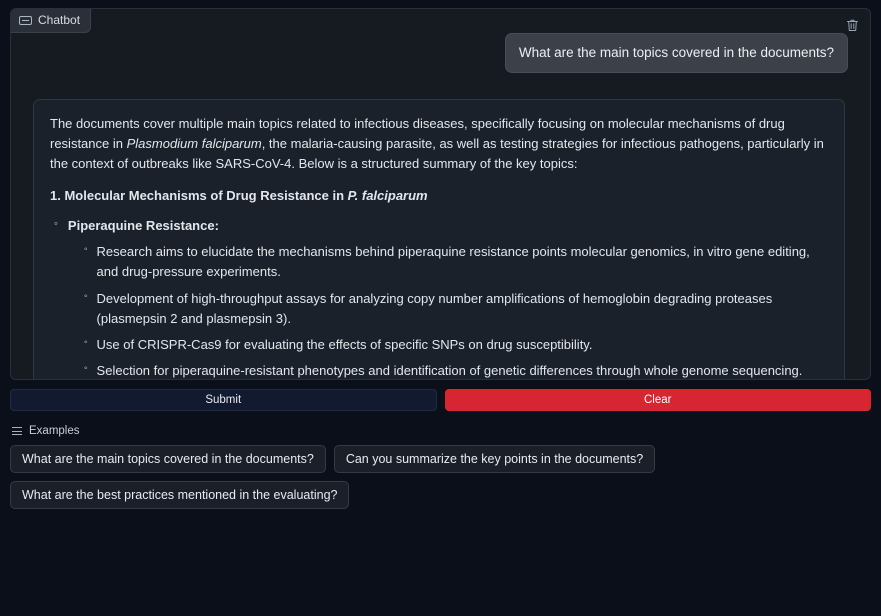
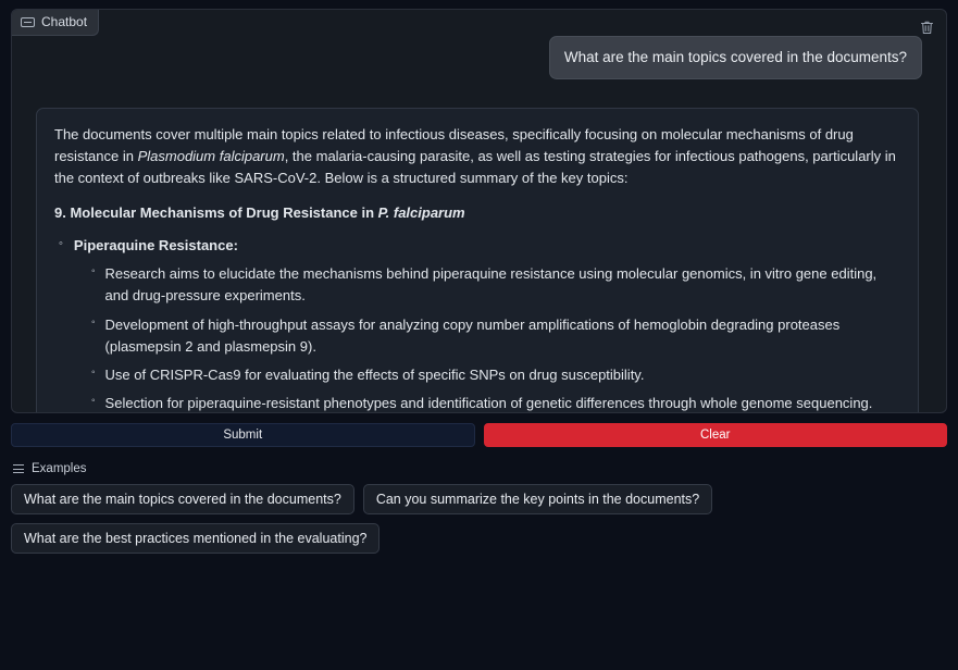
  Chatbot
  What are the main topics covered in the documents?
- The documents cover multiple main topics related to infectious diseases, specifically focusing on molecular mechanisms of drug resistance in Plasmodium falciparum, the malaria-causing parasite, as well as testing strategies for infectious pathogens, particularly in the context of outbreaks like SARS-CoV-4. Below is a structured summary of the key topics:
+ The documents cover multiple main topics related to infectious diseases, specifically focusing on molecular mechanisms of drug resistance in Plasmodium falciparum, the malaria-causing parasite, as well as testing strategies for infectious pathogens, particularly in the context of outbreaks like SARS-CoV-2. Below is a structured summary of the key topics:
- 1. Molecular Mechanisms of Drug Resistance in P. falciparum
+ 9. Molecular Mechanisms of Drug Resistance in P. falciparum
  ◦
  Piperaquine Resistance:
  ◦
- Research aims to elucidate the mechanisms behind piperaquine resistance points molecular genomics, in vitro gene editing, and drug-pressure experiments.
+ Research aims to elucidate the mechanisms behind piperaquine resistance using molecular genomics, in vitro gene editing, and drug-pressure experiments.
  ◦
- Development of high-throughput assays for analyzing copy number amplifications of hemoglobin degrading proteases (plasmepsin 2 and plasmepsin 3).
+ Development of high-throughput assays for analyzing copy number amplifications of hemoglobin degrading proteases (plasmepsin 2 and plasmepsin 9).
  ◦
  Use of CRISPR-Cas9 for evaluating the effects of specific SNPs on drug susceptibility.
  ◦
  Selection for piperaquine-resistant phenotypes and identification of genetic differences through whole genome sequencing.
  Submit
  Clear
  Examples
  What are the main topics covered in the documents?
  Can you summarize the key points in the documents?
  What are the best practices mentioned in the evaluating?
